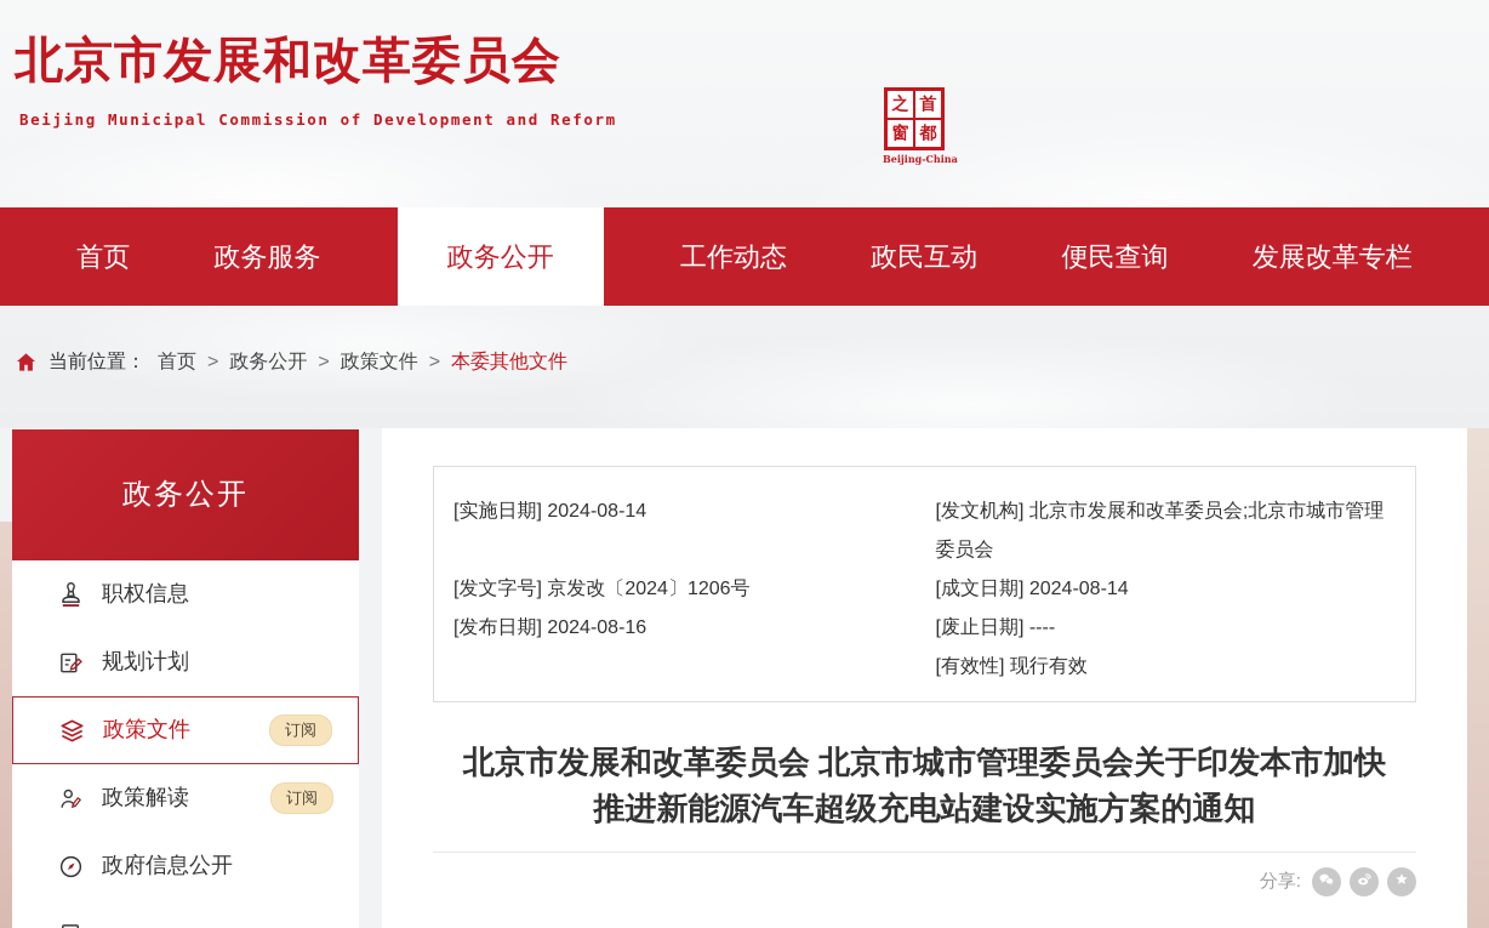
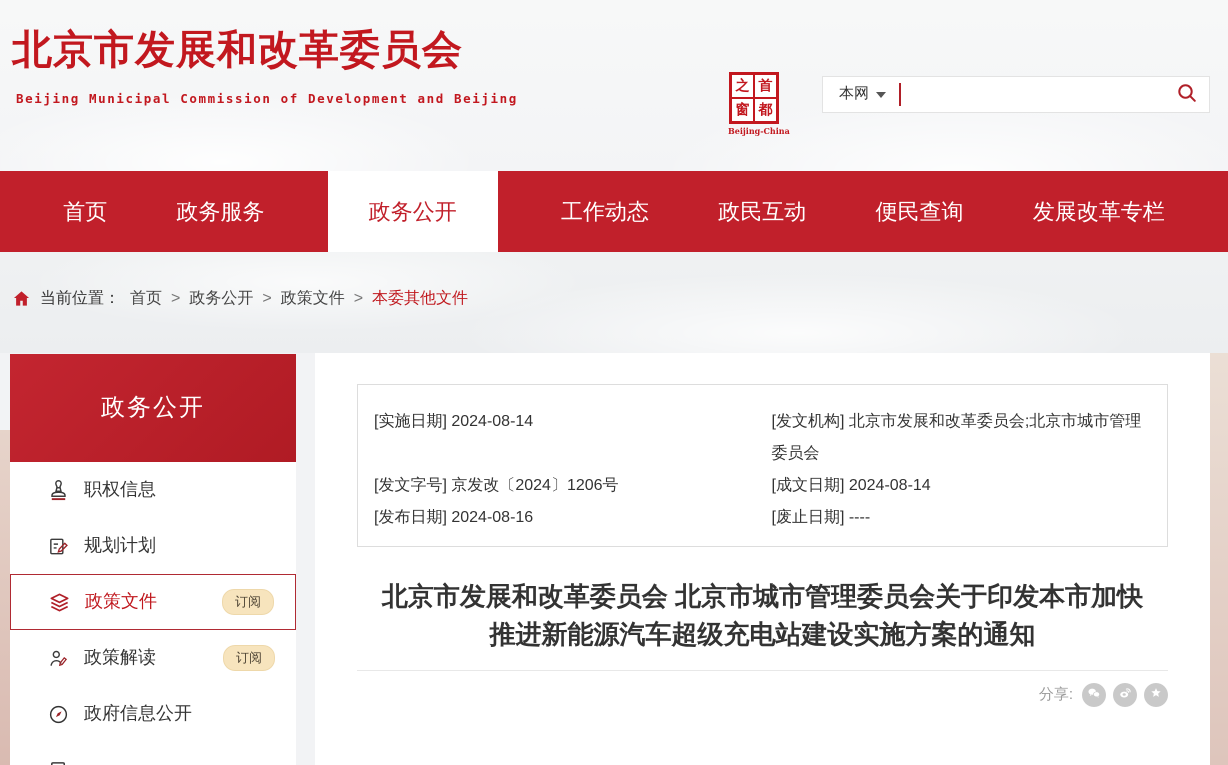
  北京市发展和改革委员会
- Beijing Municipal Commission of Development and Reform
+ Beijing Municipal Commission of Development and Beijing
  之
  首
  窗
  都
  Beijing-China
+ 本网
  首页
  政务服务
  政务公开
  工作动态
  政民互动
  便民查询
  发展改革专栏
  当前位置：
  首页
  >
  政务公开
  >
  政策文件
  >
  本委其他文件
  政务公开
  职权信息
  规划计划
  政策文件
  订阅
  政策解读
  订阅
  政府信息公开
  [实施日期] 2024-08-14
  [发文字号] 京发改〔2024〕1206号
  [发布日期] 2024-08-16
  [发文机构] 北京市发展和改革委员会;北京市城市管理委员会
  [成文日期] 2024-08-14
  [废止日期] ----
- [有效性] 现行有效
  北京市发展和改革委员会 北京市城市管理委员会关于印发本市加快推进新能源汽车超级充电站建设实施方案的通知
  分享:
